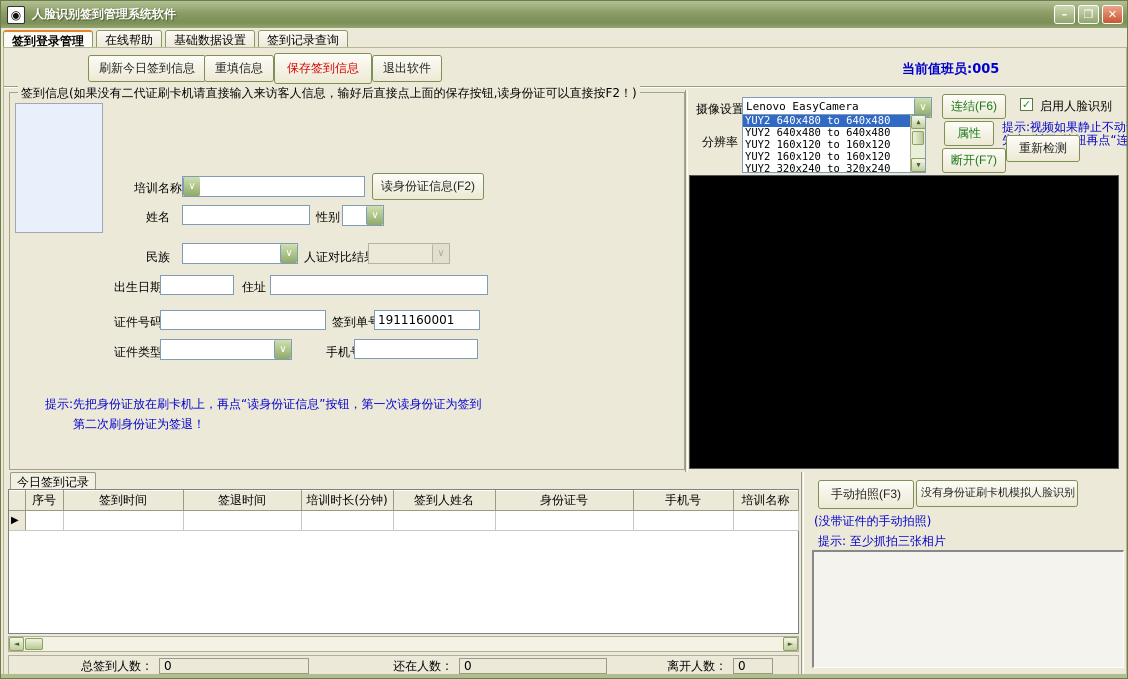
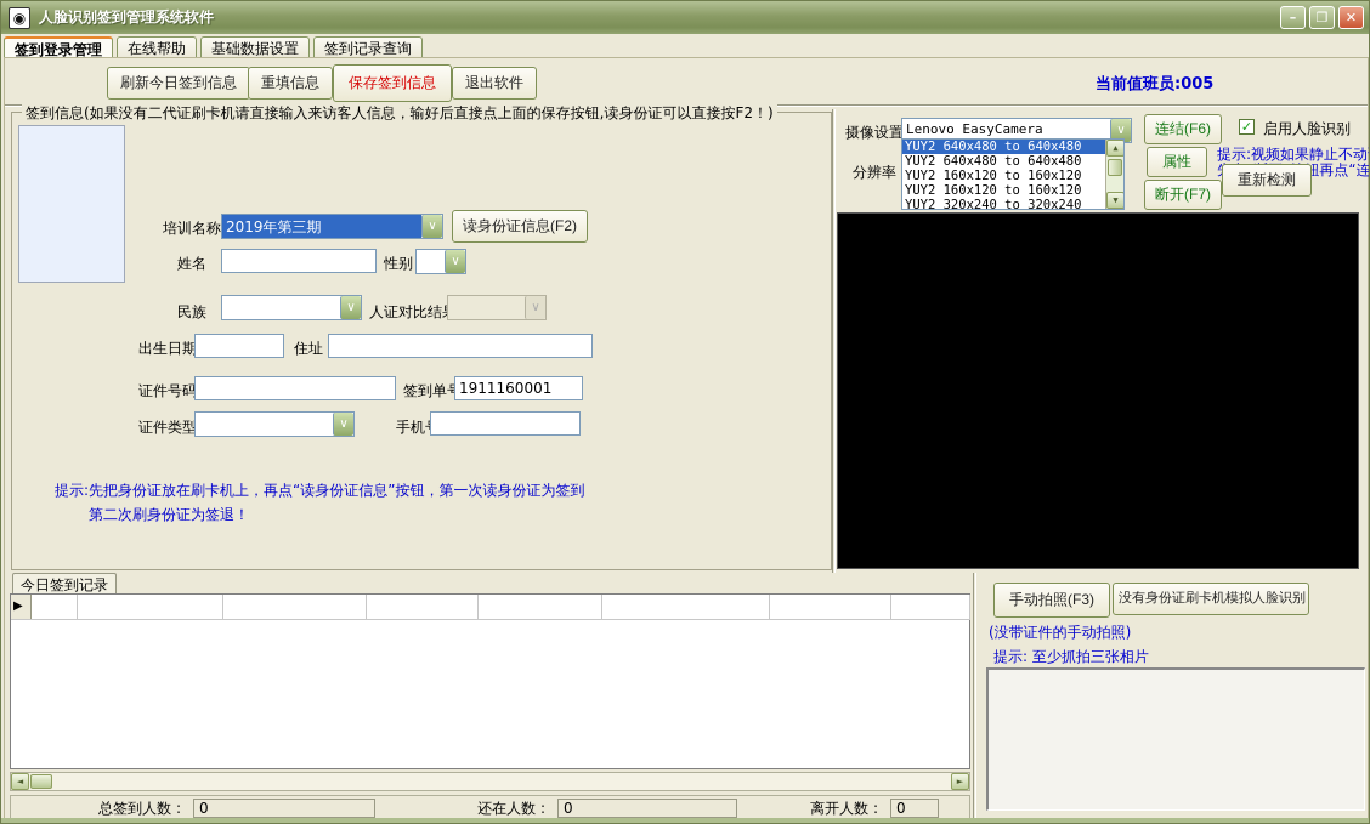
  ◉
  人脸识别签到管理系统软件
  –
  ❐
  ✕
  签到登录管理
  在线帮助
  基础数据设置
  签到记录查询
  刷新今日签到信息
  重填信息
  保存签到信息
  退出软件
  当前值班员:005
  签到信息(如果没有二代证刷卡机请直接输入来访客人信息，输好后直接点上面的保存按钮,读身份证可以直接按F2！)
  培训名称
+ 2019年第三期
  ∨
  读身份证信息(F2)
  姓名
  性别
  ∨
  民族
  ∨
  人证对比结
  ∨
  出生日期
  住址
  证件号码
  签到单
  1911160001
  证件类型
  ∨
  提示:先把身份证放在刷卡机上，再点“读身份证信息”按钮，第一次读身份证为签到
  第二次刷身份证为签退！
  摄像设置
  Lenovo EasyCamera
  ∨
  连结(F6)
  ✓
  启用人脸识别
  分辨率
  YUY2 640x480 to 640x480
  YUY2 640x480 to 640x480
  YUY2 160x120 to 160x120
  YUY2 160x120 to 160x120
  YUY2 320x240 to 320x240
  ▲
  ▼
  属性
  提示:视频如果静止不动
  断开(F7)
  重新检测
  今日签到记录
- 	序号	签到时间	签退时间	培训时长(分钟)	签到人姓名	身份证号	手机号	培训名称
  ▶
  ◄
  ►
  总签到人数 :
  0
  还在人数 :
  0
  离开人数 :
  0
  手动拍照(F3)
  没有身份证刷卡机模拟人脸识别
  (没带证件的手动拍照)
  提示: 至少抓拍三张相片
